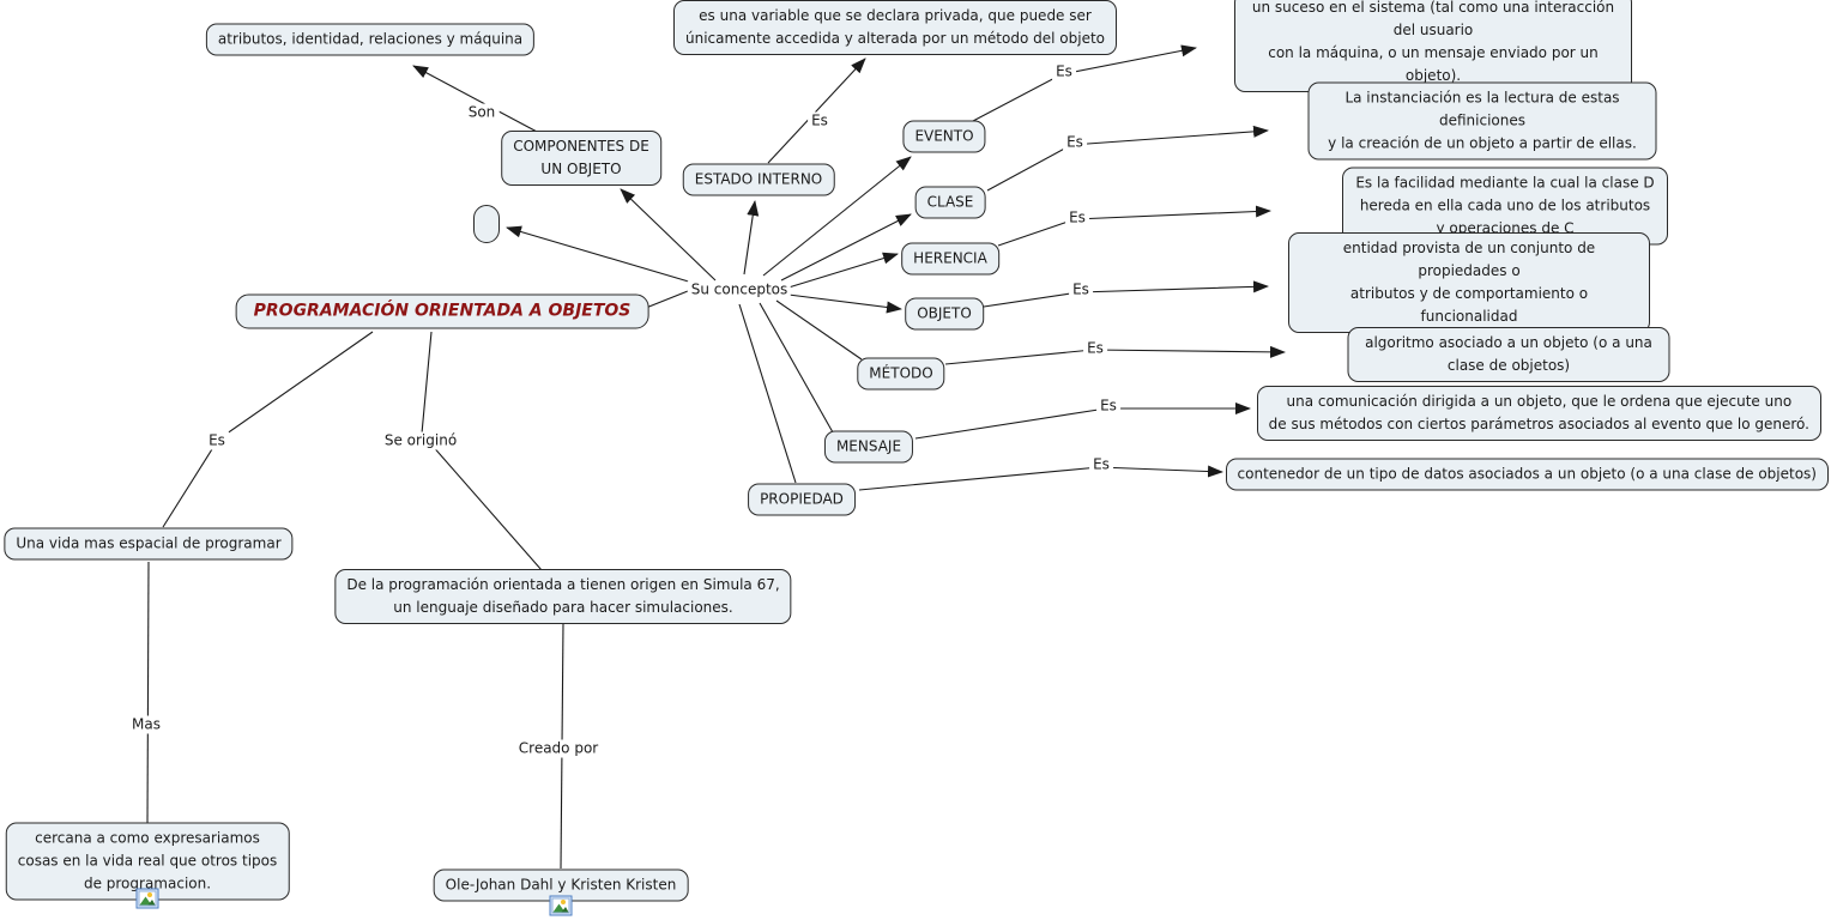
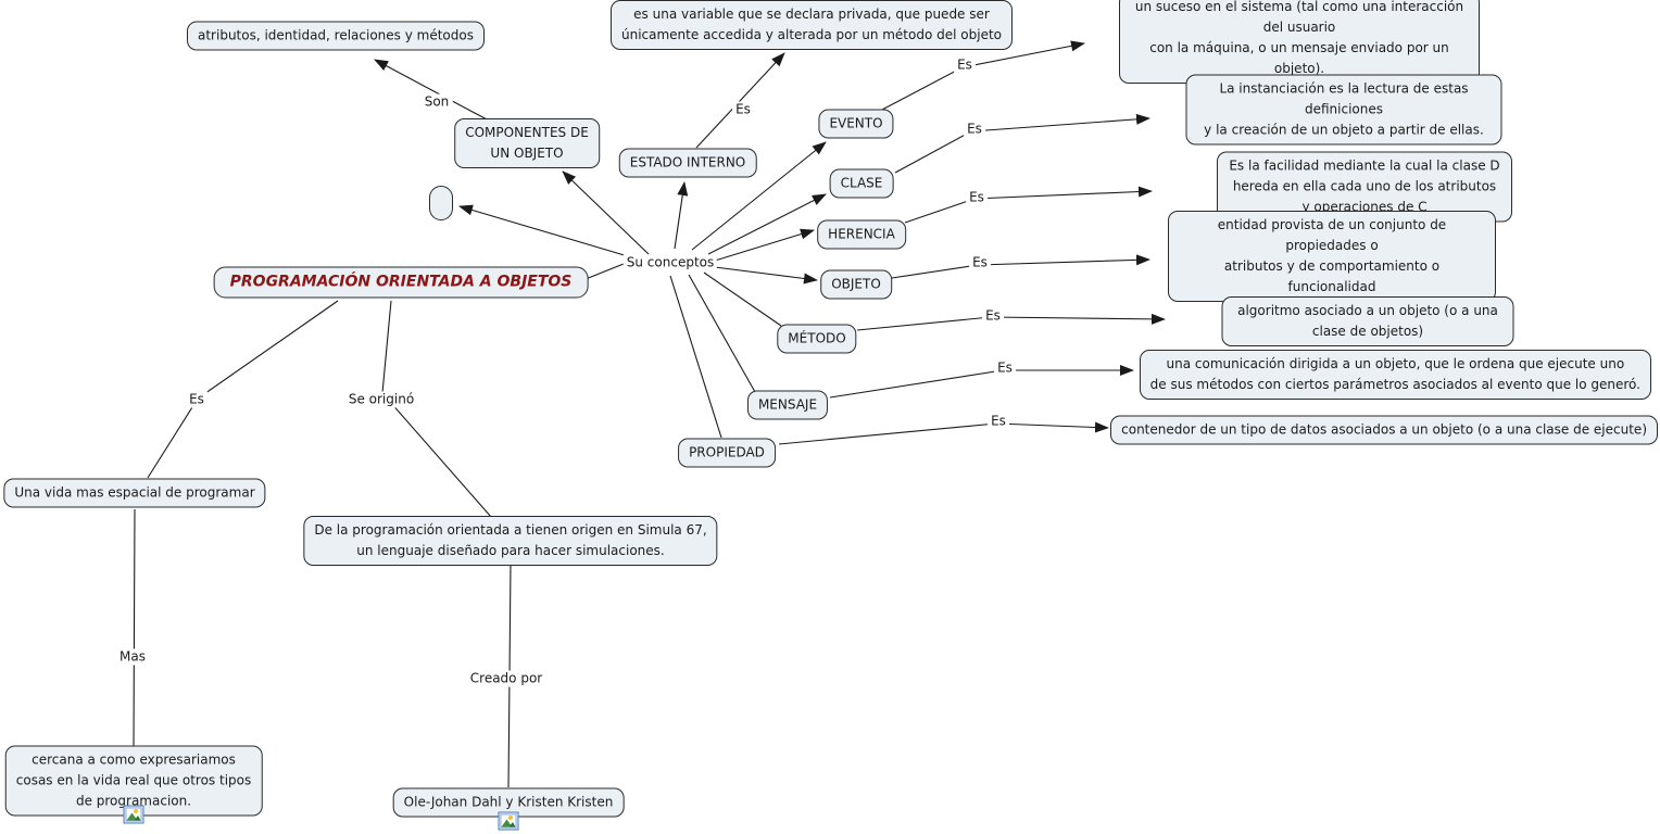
- atributos, identidad, relaciones y máquina
+ atributos, identidad, relaciones y métodos
  es una variable que se declara privada, que puede ser
  únicamente accedida y alterada por un método del objeto
  COMPONENTES DE
  UN OBJETO
  ESTADO INTERNO
  EVENTO
  CLASE
  HERENCIA
  OBJETO
  MÉTODO
  MENSAJE
  PROPIEDAD
  PROGRAMACIÓN ORIENTADA A OBJETOS
  un suceso en el sistema (tal como una interacción del usuario
  con la máquina, o un mensaje enviado por un objeto).
  La instanciación es la lectura de estas definiciones
  y la creación de un objeto a partir de ellas.
  Es la facilidad mediante la cual la clase D
  hereda en ella cada uno de los atributos y operaciones de C
  entidad provista de un conjunto de propiedades o
  atributos y de comportamiento o funcionalidad
  algoritmo asociado a un objeto (o a una clase de objetos)
  una comunicación dirigida a un objeto, que le ordena que ejecute uno
  de sus métodos con ciertos parámetros asociados al evento que lo generó.
- contenedor de un tipo de datos asociados a un objeto (o a una clase de objetos)
+ contenedor de un tipo de datos asociados a un objeto (o a una clase de ejecute)
  Una vida mas espacial de programar
  De la programación orientada a tienen origen en Simula 67,
  un lenguaje diseñado para hacer simulaciones.
  cercana a como expresariamos
  cosas en la vida real que otros tipos
  de programacion.
  Ole-Johan Dahl y Kristen Kristen
  Son
  Es
  Su conceptos
  Es
  Es
  Es
  Es
  Es
  Es
  Es
  Es
  Se originó
  Mas
  Creado por
